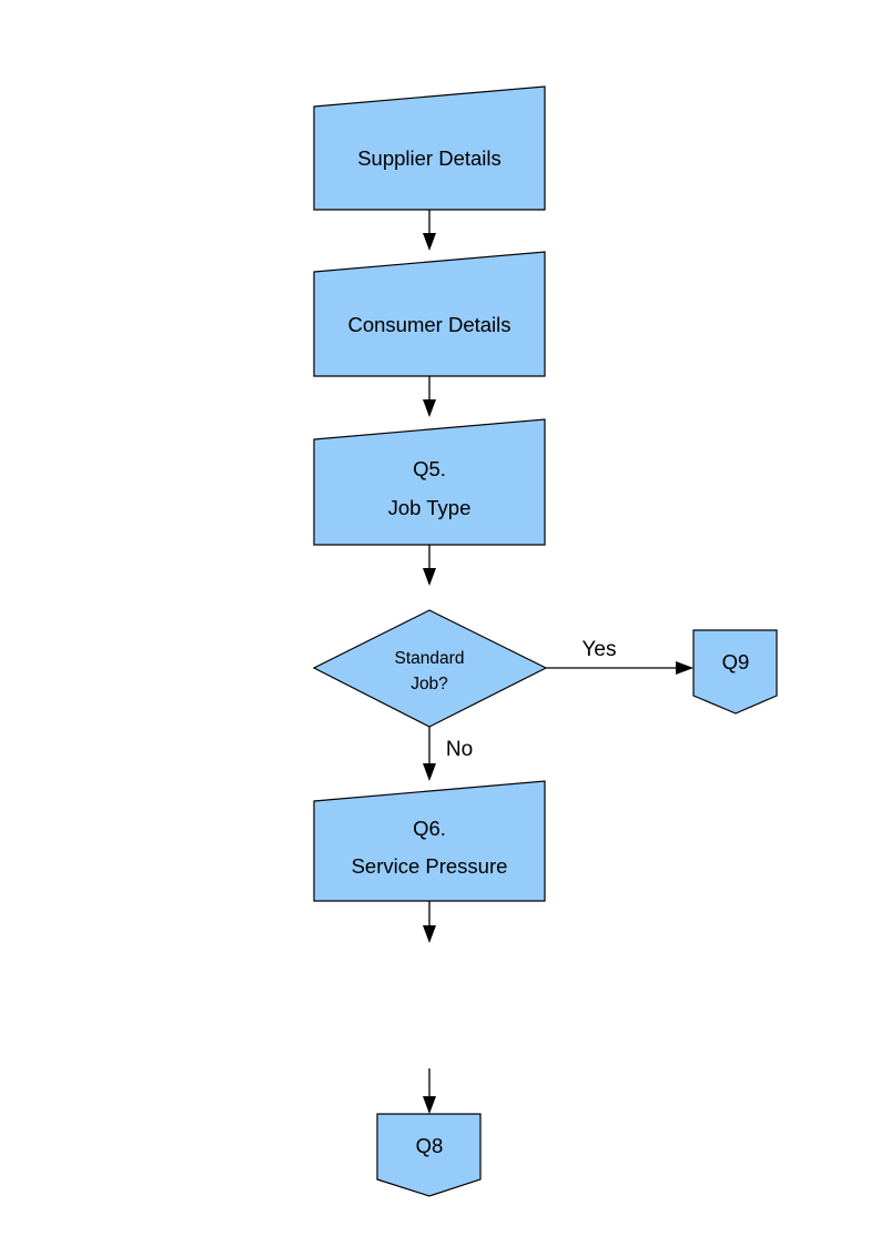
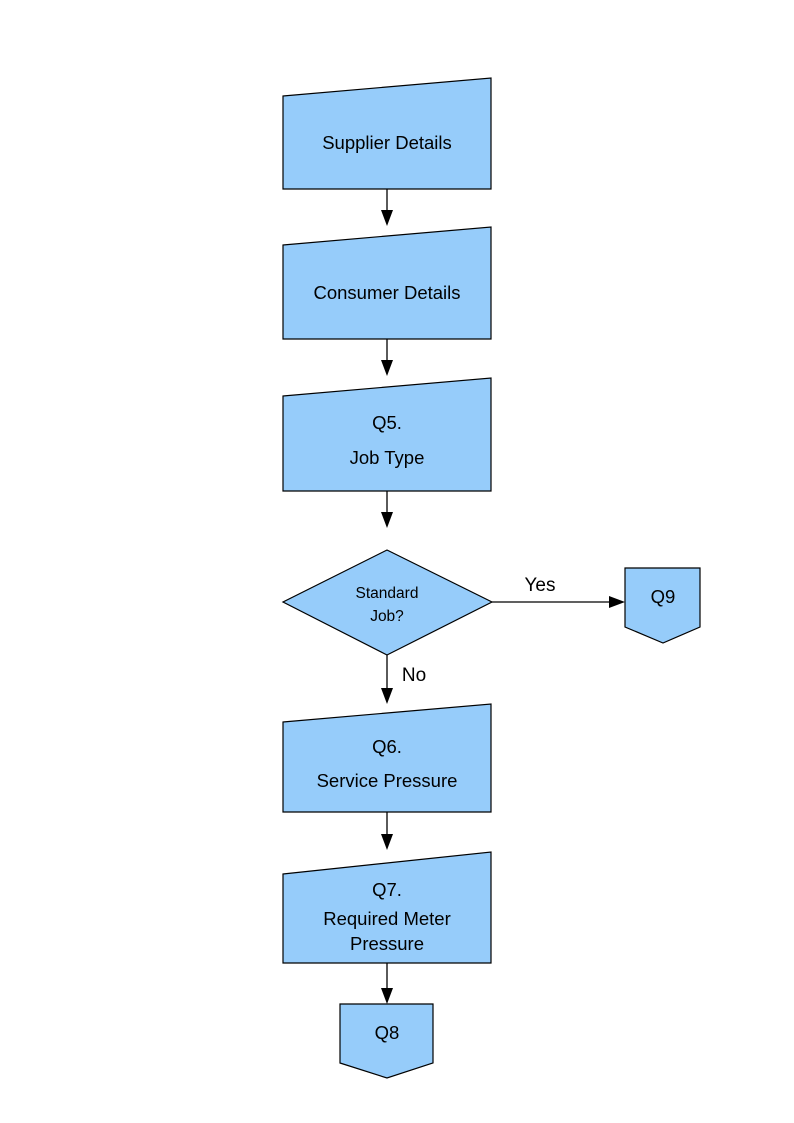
  Supplier Details
  Consumer Details
  Q5.
  Job Type
  Standard
  Job?
  Yes
  Q9
  No
  Q6.
  Service Pressure
+ Q7.
+ Required Meter
+ Pressure
  Q8
